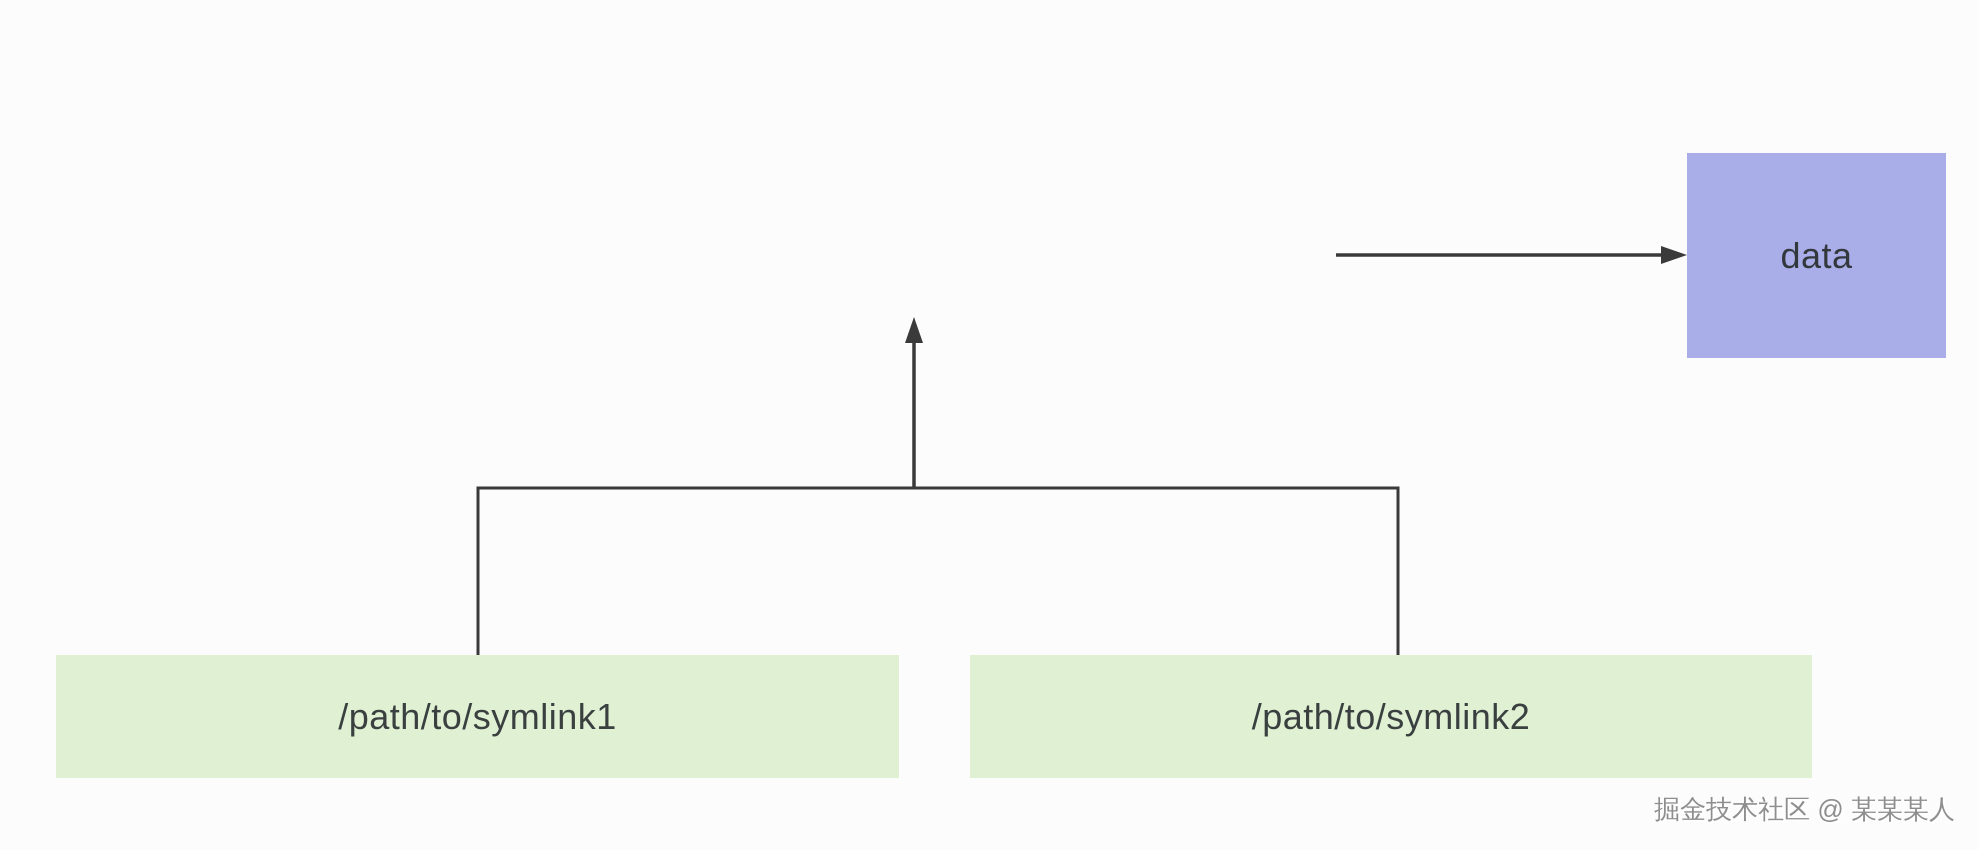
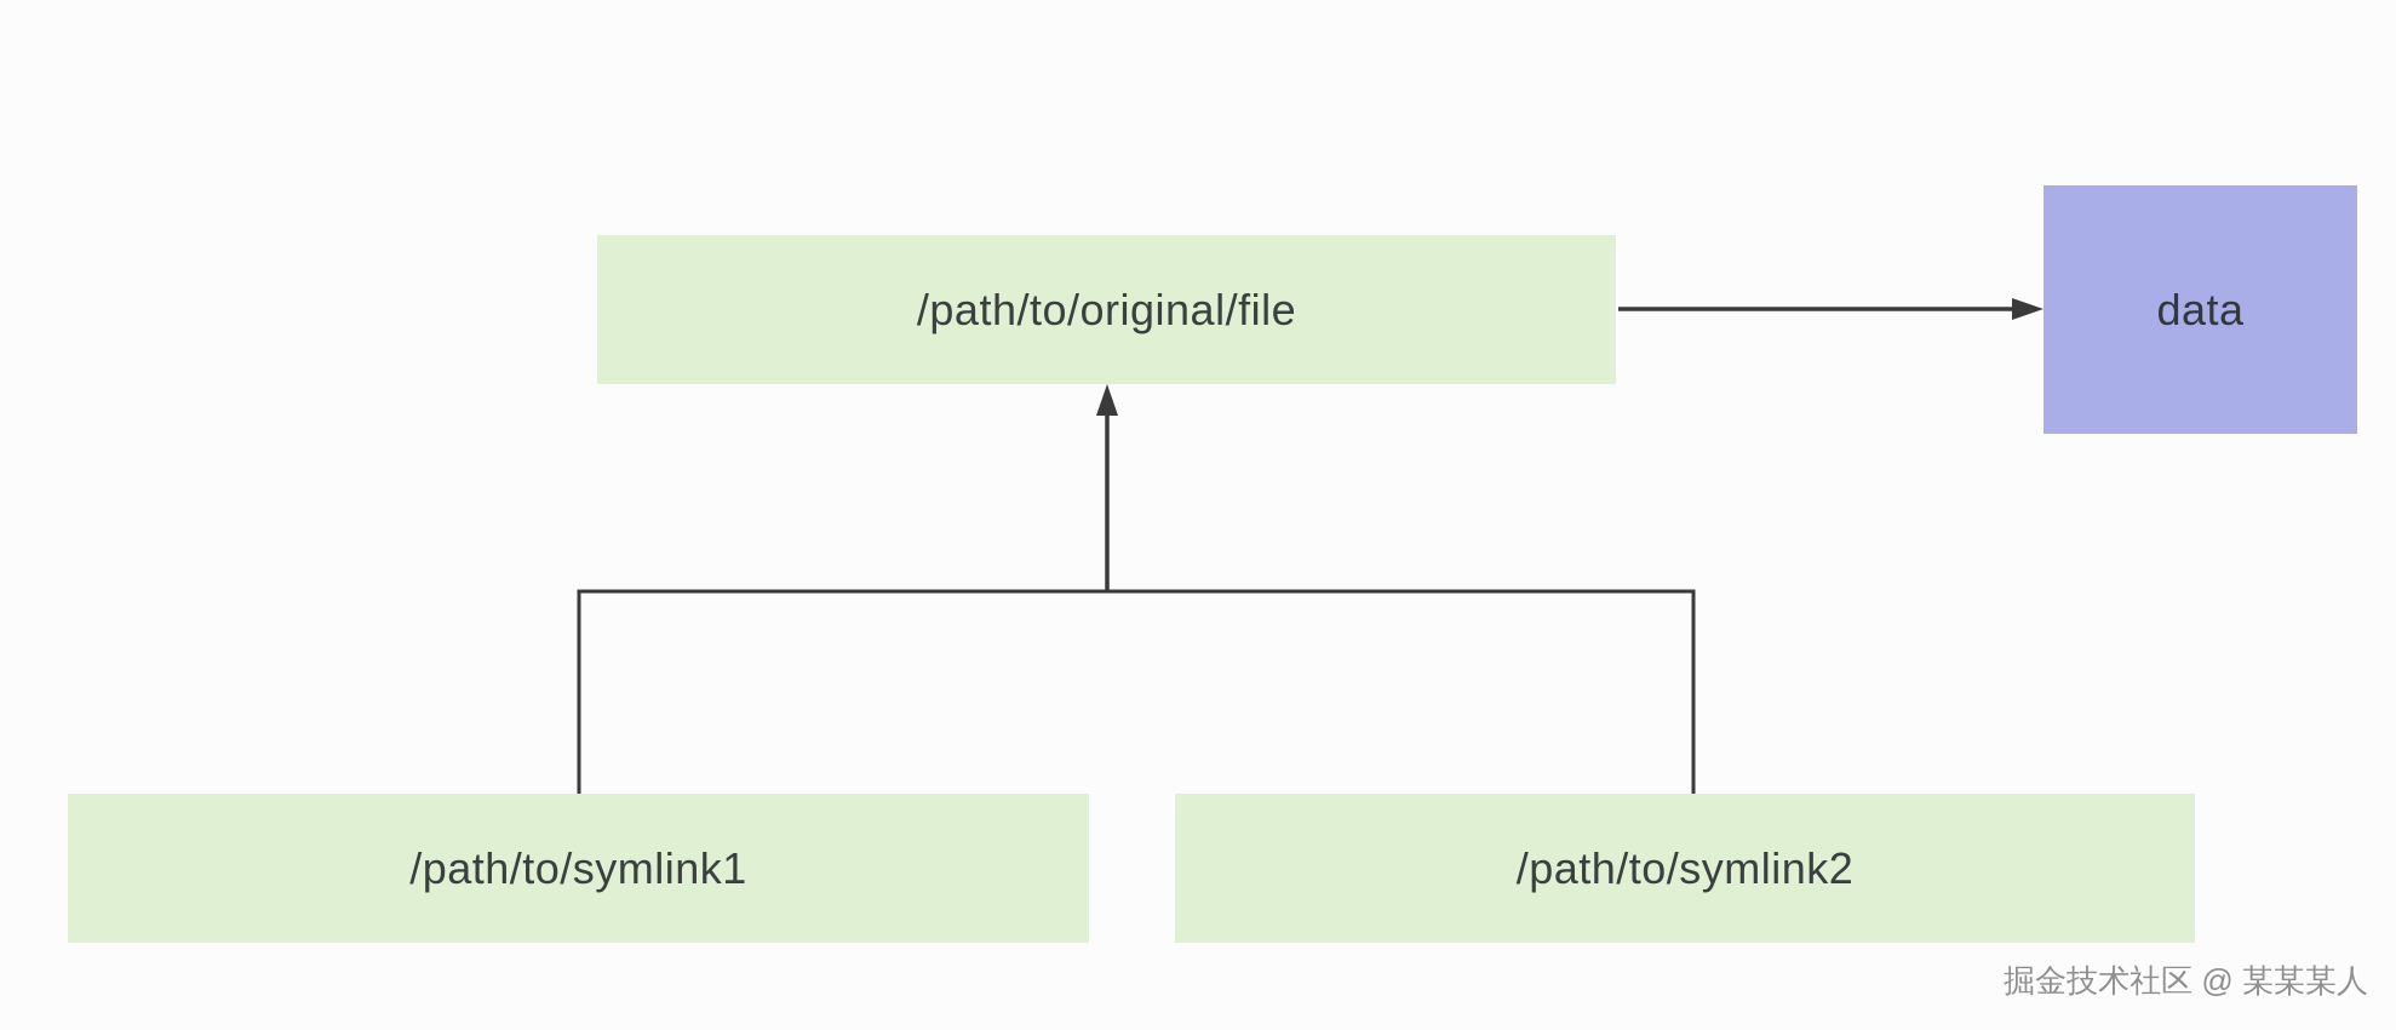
+ /path/to/original/file
  data
  /path/to/symlink1
  /path/to/symlink2
  掘金技术社区 @ 某某某人
